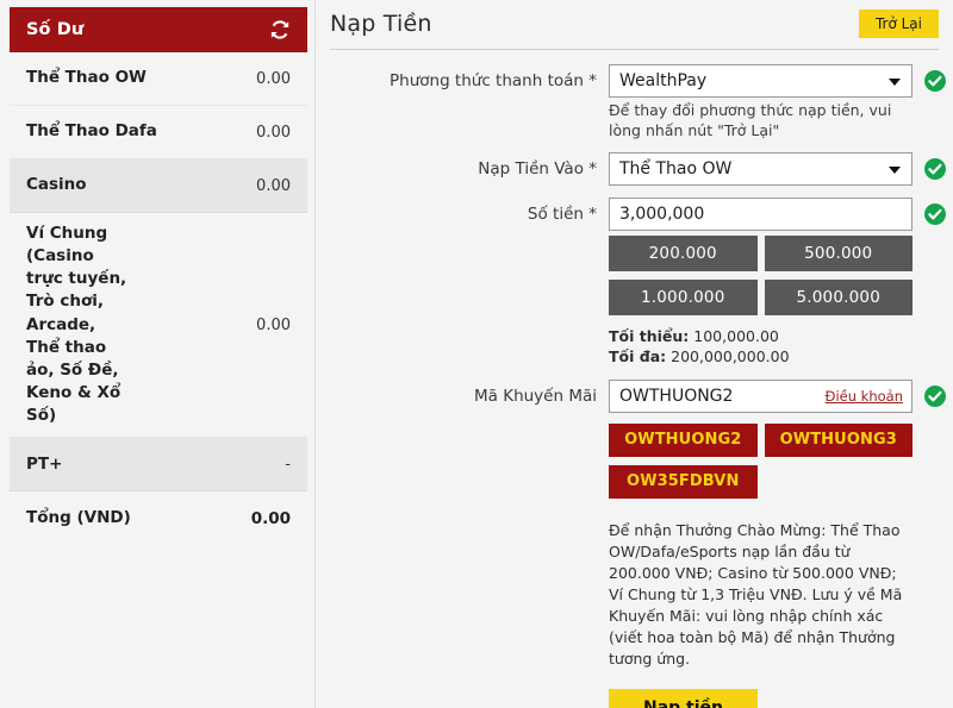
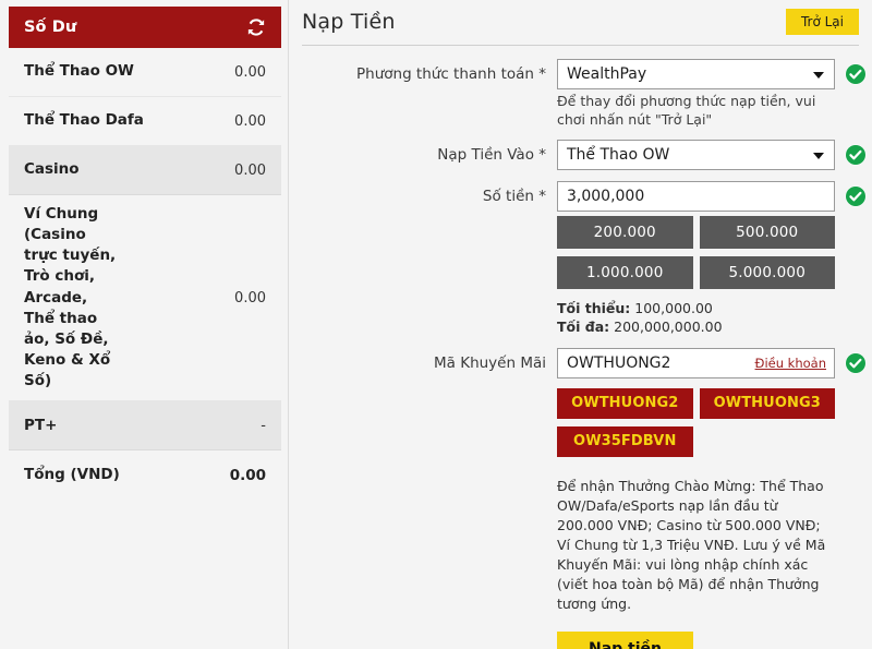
  Số Dư
  Thể Thao OW
  0.00
  Thể Thao Dafa
  0.00
  Casino
  0.00
  Ví Chung (Casino trực tuyến, Trò chơi, Arcade, Thể thao ảo, Số Đề, Keno & Xổ Số)
  0.00
  PT+
  -
  Tổng (VND)
  0.00
  Nạp Tiền
  Trở Lại
  Phương thức thanh toán *
  WealthPay
- Để thay đổi phương thức nạp tiền, vui lòng nhấn nút "Trở Lại"
+ Để thay đổi phương thức nạp tiền, vui chơi nhấn nút "Trở Lại"
  Nạp Tiền Vào *
  Thể Thao OW
  Số tiền *
  3,000,000
  200.000
  500.000
  1.000.000
  5.000.000
  Tối thiểu: 100,000.00
  Tối đa: 200,000,000.00
  Mã Khuyến Mãi
  OWTHUONG2
  Điều khoản
  OWTHUONG2
  OWTHUONG3
  OW35FDBVN
  Để nhận Thưởng Chào Mừng: Thể Thao OW/Dafa/eSports nạp lần đầu từ 200.000 VNĐ; Casino từ 500.000 VNĐ; Ví Chung từ 1,3 Triệu VNĐ. Lưu ý về Mã Khuyến Mãi: vui lòng nhập chính xác (viết hoa toàn bộ Mã) để nhận Thưởng tương ứng.
